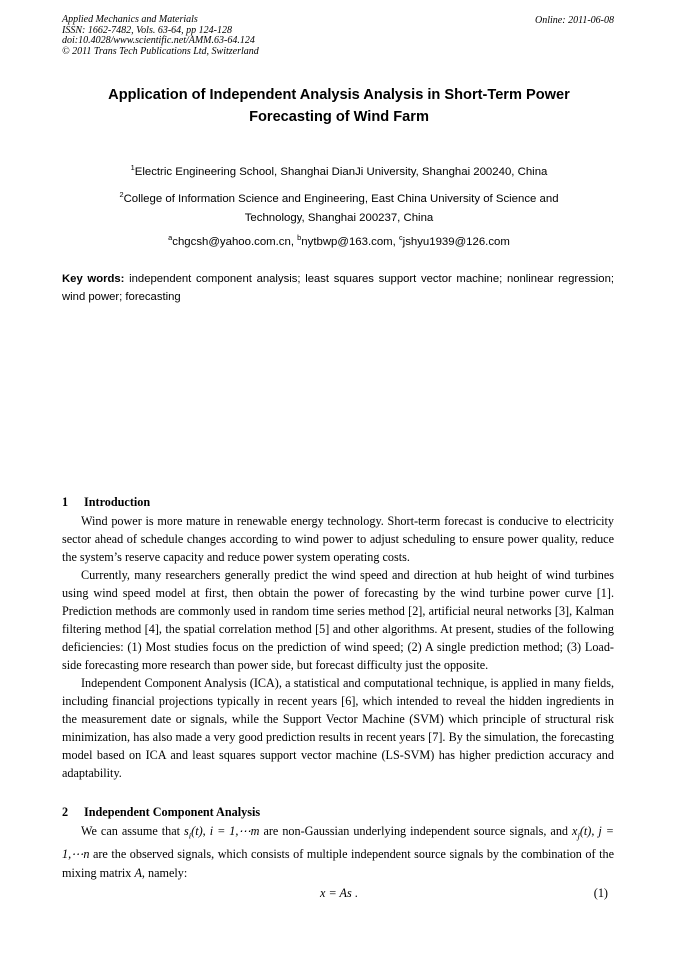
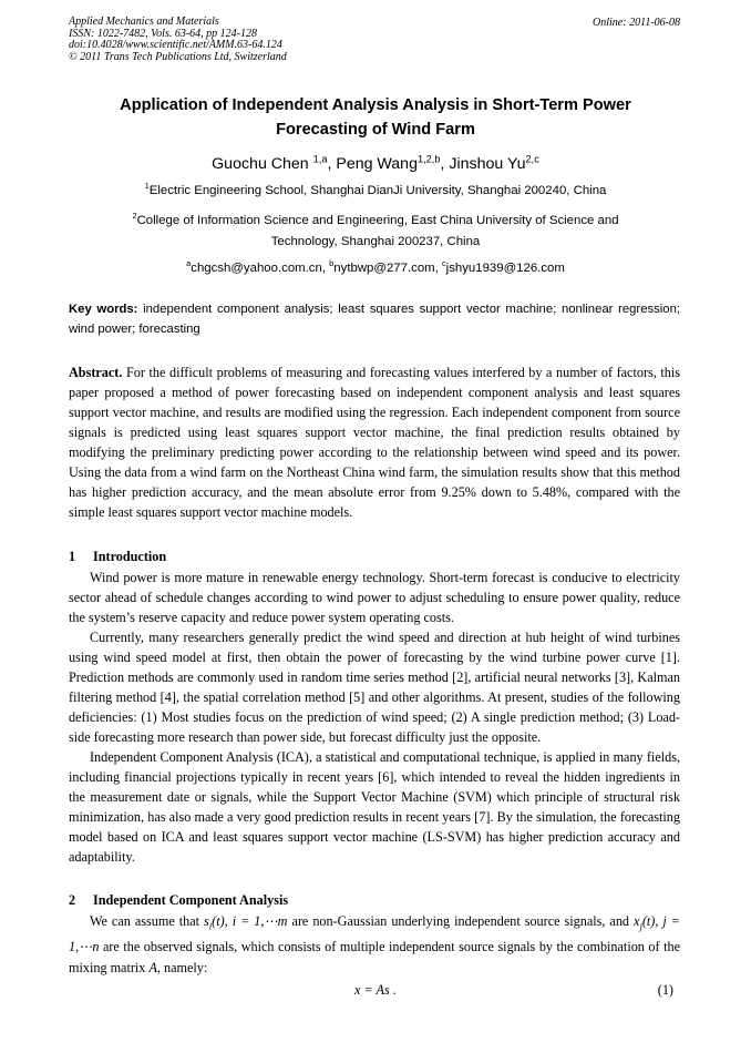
  Applied Mechanics and Materials
- ISSN: 1662-7482, Vols. 63-64, pp 124-128
+ ISSN: 1022-7482, Vols. 63-64, pp 124-128
  doi:10.4028/www.scientific.net/AMM.63-64.124
  © 2011 Trans Tech Publications Ltd, Switzerland
  Online: 2011-06-08
  Application of Independent Analysis Analysis in Short-Term Power
  Forecasting of Wind Farm
+ Guochu Chen 1,a, Peng Wang1,2,b, Jinshou Yu2,c
  1Electric Engineering School, Shanghai DianJi University, Shanghai 200240, China
  2College of Information Science and Engineering, East China University of Science and
  Technology, Shanghai 200237, China
- achgcsh@yahoo.com.cn, bnytbwp@163.com, cjshyu1939@126.com
+ achgcsh@yahoo.com.cn, bnytbwp@277.com, cjshyu1939@126.com
  Key words: independent component analysis; least squares support vector machine; nonlinear regression; wind power; forecasting
+ Abstract. For the difficult problems of measuring and forecasting values interfered by a number of factors, this paper proposed a method of power forecasting based on independent component analysis and least squares support vector machine, and results are modified using the regression. Each independent component from source signals is predicted using least squares support vector machine, the final prediction results obtained by modifying the preliminary predicting power according to the relationship between wind speed and its power. Using the data from a wind farm on the Northeast China wind farm, the simulation results show that this method has higher prediction accuracy, and the mean absolute error from 9.25% down to 5.48%, compared with the simple least squares support vector machine models.
  1 Introduction
  Wind power is more mature in renewable energy technology. Short-term forecast is conducive to electricity sector ahead of schedule changes according to wind power to adjust scheduling to ensure power quality, reduce the system’s reserve capacity and reduce power system operating costs.
  Currently, many researchers generally predict the wind speed and direction at hub height of wind turbines using wind speed model at first, then obtain the power of forecasting by the wind turbine power curve [1]. Prediction methods are commonly used in random time series method [2], artificial neural networks [3], Kalman filtering method [4], the spatial correlation method [5] and other algorithms. At present, studies of the following deficiencies: (1) Most studies focus on the prediction of wind speed; (2) A single prediction method; (3) Load-side forecasting more research than power side, but forecast difficulty just the opposite.
  Independent Component Analysis (ICA), a statistical and computational technique, is applied in many fields, including financial projections typically in recent years [6], which intended to reveal the hidden ingredients in the measurement date or signals, while the Support Vector Machine (SVM) which principle of structural risk minimization, has also made a very good prediction results in recent years [7]. By the simulation, the forecasting model based on ICA and least squares support vector machine (LS-SVM) has higher prediction accuracy and adaptability.
  2 Independent Component Analysis
  We can assume that si(t), i = 1,⋯m are non-Gaussian underlying independent source signals, and xj(t), j = 1,⋯n are the observed signals, which consists of multiple independent source signals by the combination of the mixing matrix A, namely:
  x = As .
  (1)
